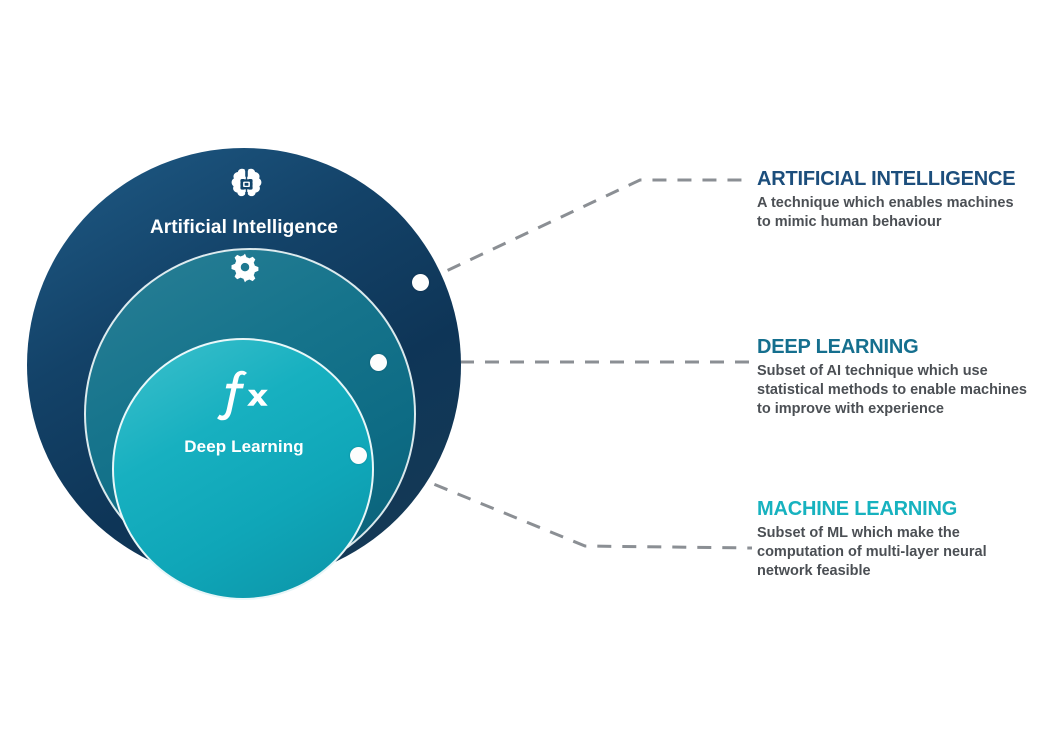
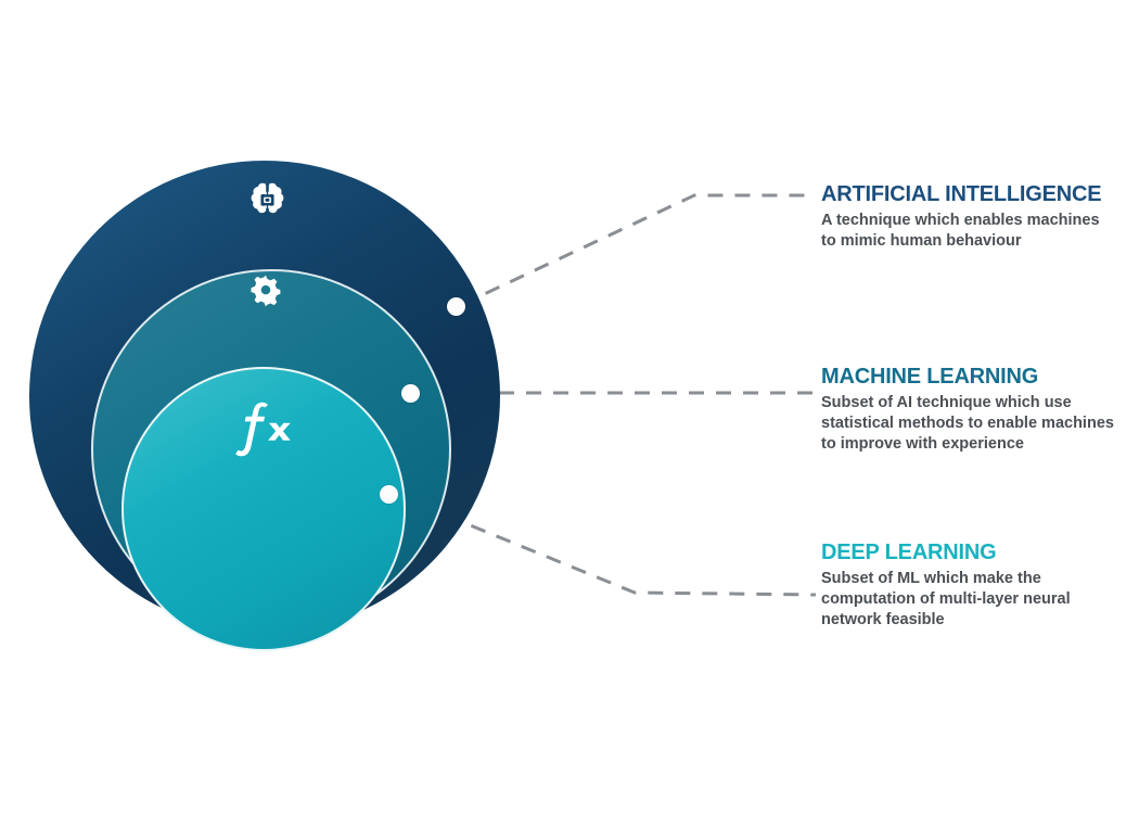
- Artificial Intelligence
- Deep Learning
  ARTIFICIAL INTELLIGENCE
  A technique which enables machines
  to mimic human behaviour
- DEEP LEARNING
+ MACHINE LEARNING
  Subset of AI technique which use
  statistical methods to enable machines
  to improve with experience
- MACHINE LEARNING
+ DEEP LEARNING
  Subset of ML which make the
  computation of multi-layer neural
  network feasible
